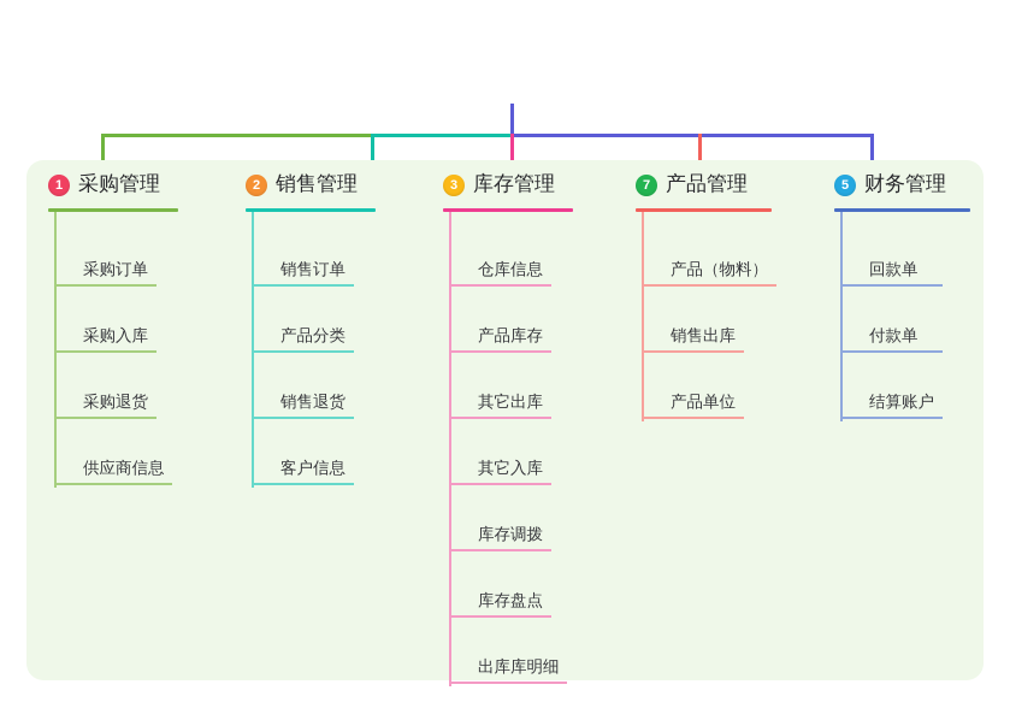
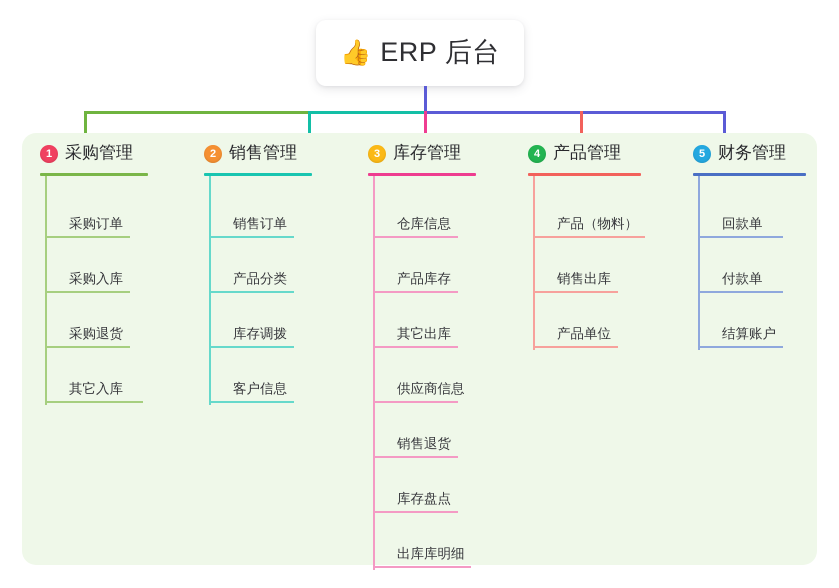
+ 👍
+ ERP 后台
  1
  采购管理
  采购订单
  采购入库
  采购退货
- 供应商信息
+ 其它入库
  2
  销售管理
  销售订单
  产品分类
- 销售退货
+ 库存调拨
  客户信息
  3
  库存管理
  仓库信息
  产品库存
  其它出库
- 其它入库
+ 供应商信息
- 库存调拨
+ 销售退货
  库存盘点
  出库库明细
- 7
+ 4
  产品管理
  产品（物料）
  销售出库
  产品单位
  5
  财务管理
  回款单
  付款单
  结算账户
